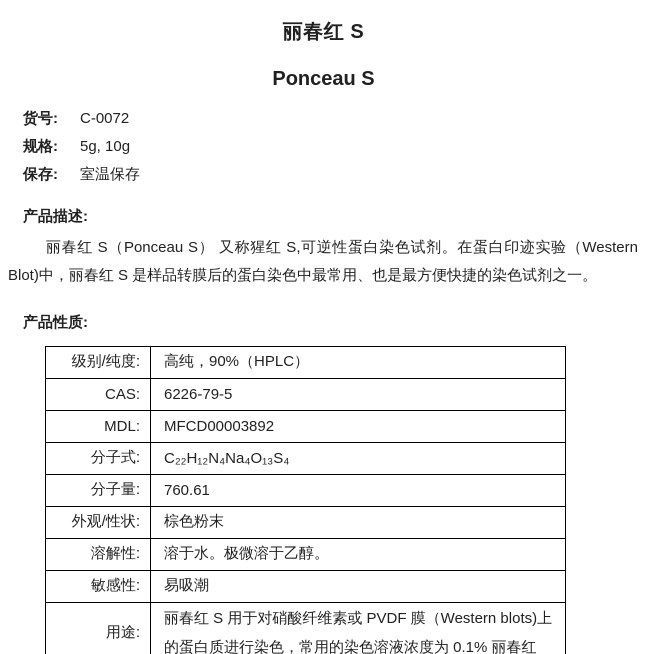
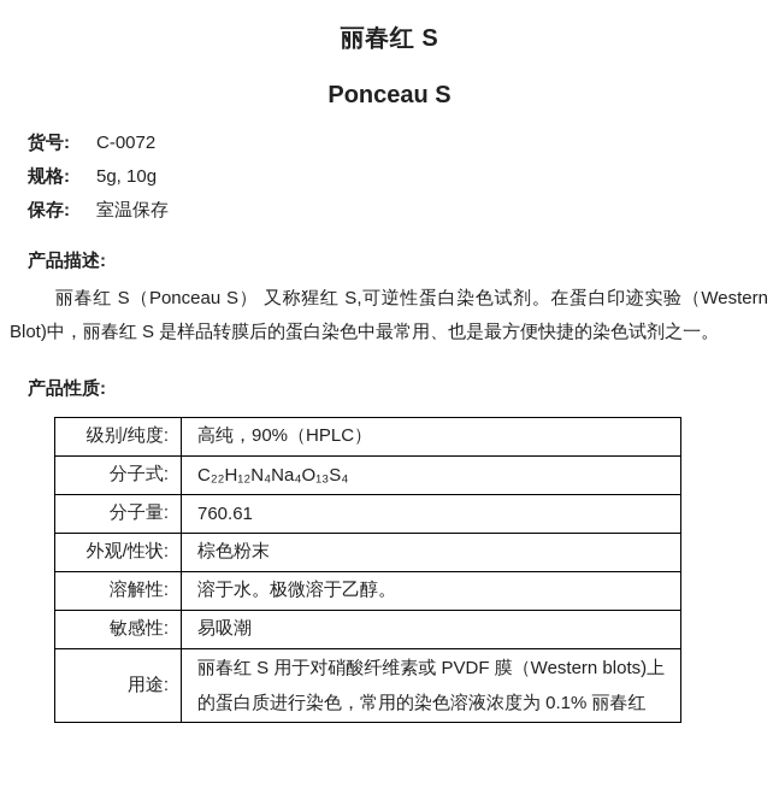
  丽春红 S
  Ponceau S
  货号:
  C-0072
  规格:
  5g, 10g
  保存:
  室温保存
  产品描述:
  丽春红 S（Ponceau S） 又称猩红 S,可逆性蛋白染色试剂。在蛋白印迹实验（Western Blot)中，丽春红 S 是样品转膜后的蛋白染色中最常用、也是最方便快捷的染色试剂之一。
  产品性质:
  级别/纯度:	高纯，90%（HPLC）
- CAS:	6226-79-5
- MDL:	MFCD00003892
  分子式:	C₂₂H₁₂N₄Na₄O₁₃S₄
  分子量:	760.61
  外观/性状:	棕色粉末
  溶解性:	溶于水。极微溶于乙醇。
  敏感性:	易吸潮
  用途:	丽春红 S 用于对硝酸纤维素或 PVDF 膜（Western blots)上的蛋白质进行染色，常用的染色溶液浓度为 0.1% 丽春红
